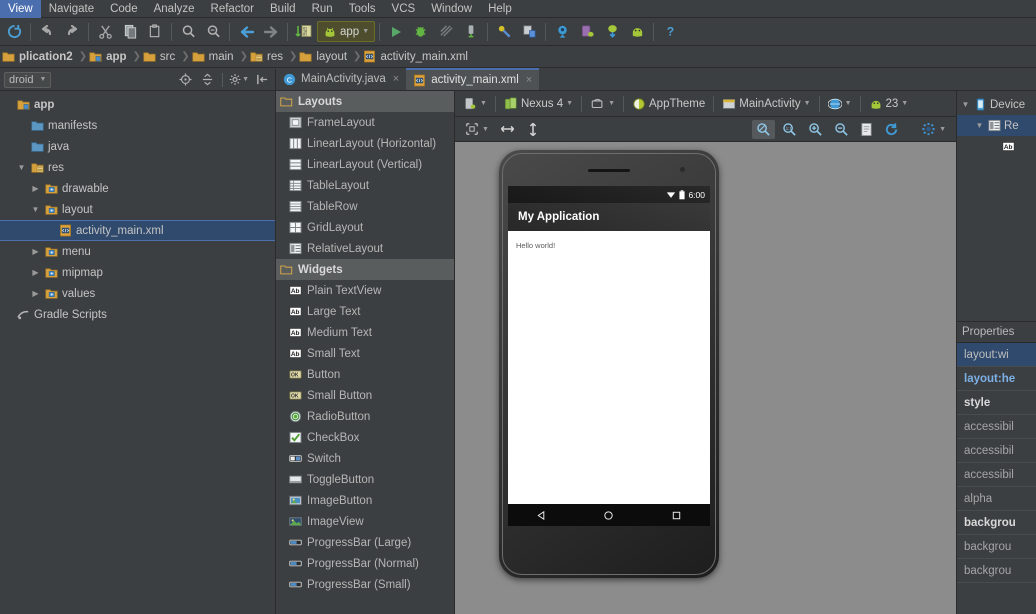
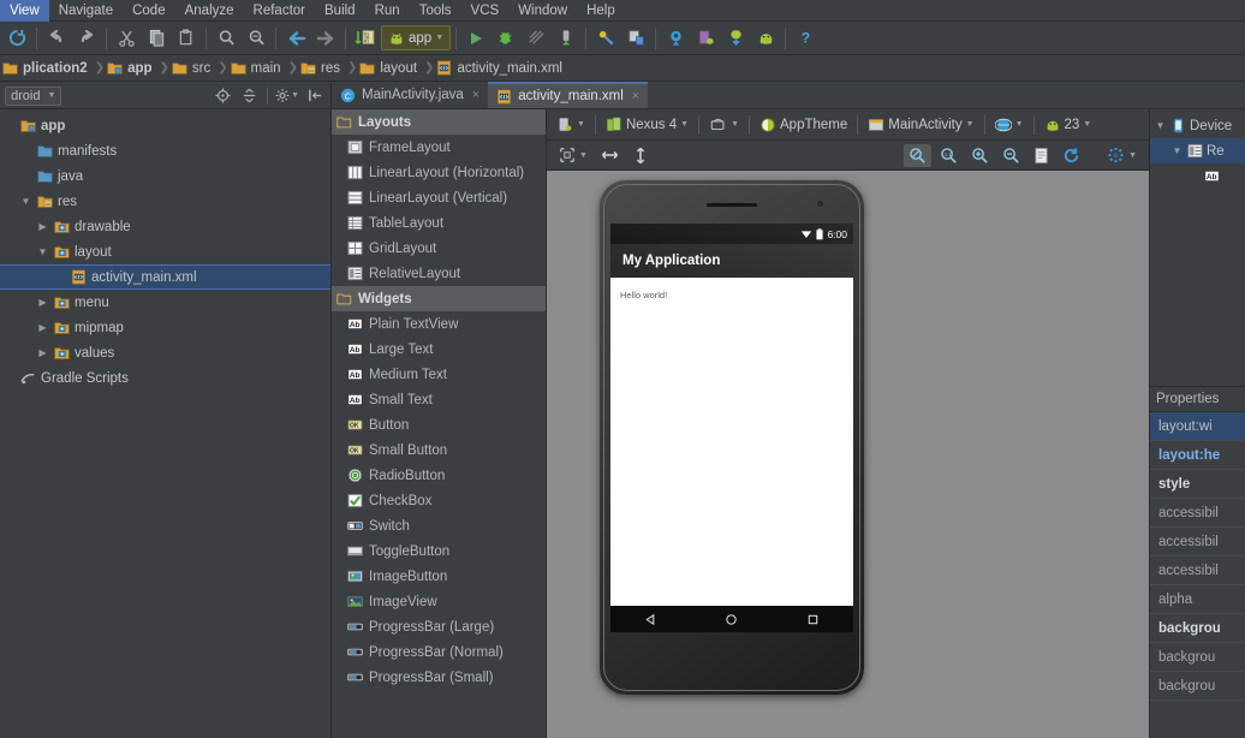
  View
  Navigate
  Code
  Analyze
  Refactor
  Build
  Run
  Tools
  VCS
  Window
  Help
  app
  ?
  plication2
  ❯
  app
  ❯
  src
  ❯
  main
  ❯
  res
  ❯
  layout
  ❯
  activity_main.xml
  droid
  app
  manifests
  java
  ▼
  res
  ▶
  drawable
  ▼
  layout
  activity_main.xml
  ▶
  menu
  ▶
  mipmap
  ▶
  values
  Gradle Scripts
  Layouts
  FrameLayout
  LinearLayout (Horizontal)
  LinearLayout (Vertical)
  TableLayout
- TableRow
  GridLayout
  RelativeLayout
  Widgets
  Plain TextView
  Large Text
  Medium Text
  Small Text
  Button
  Small Button
  RadioButton
  CheckBox
  Switch
  ToggleButton
  ImageButton
  ImageView
  ProgressBar (Large)
  ProgressBar (Normal)
  ProgressBar (Small)
  Nexus 4
  AppTheme
  MainActivity
  23
  ▼
  Device
  ▼
  Re
  Properties
  layout:wi
  layout:he
  style
  accessibil
  accessibil
  accessibil
  alpha
  backgrou
  backgrou
  backgrou
  C
  MainActivity.java
  ×
  activity_main.xml
  ×
